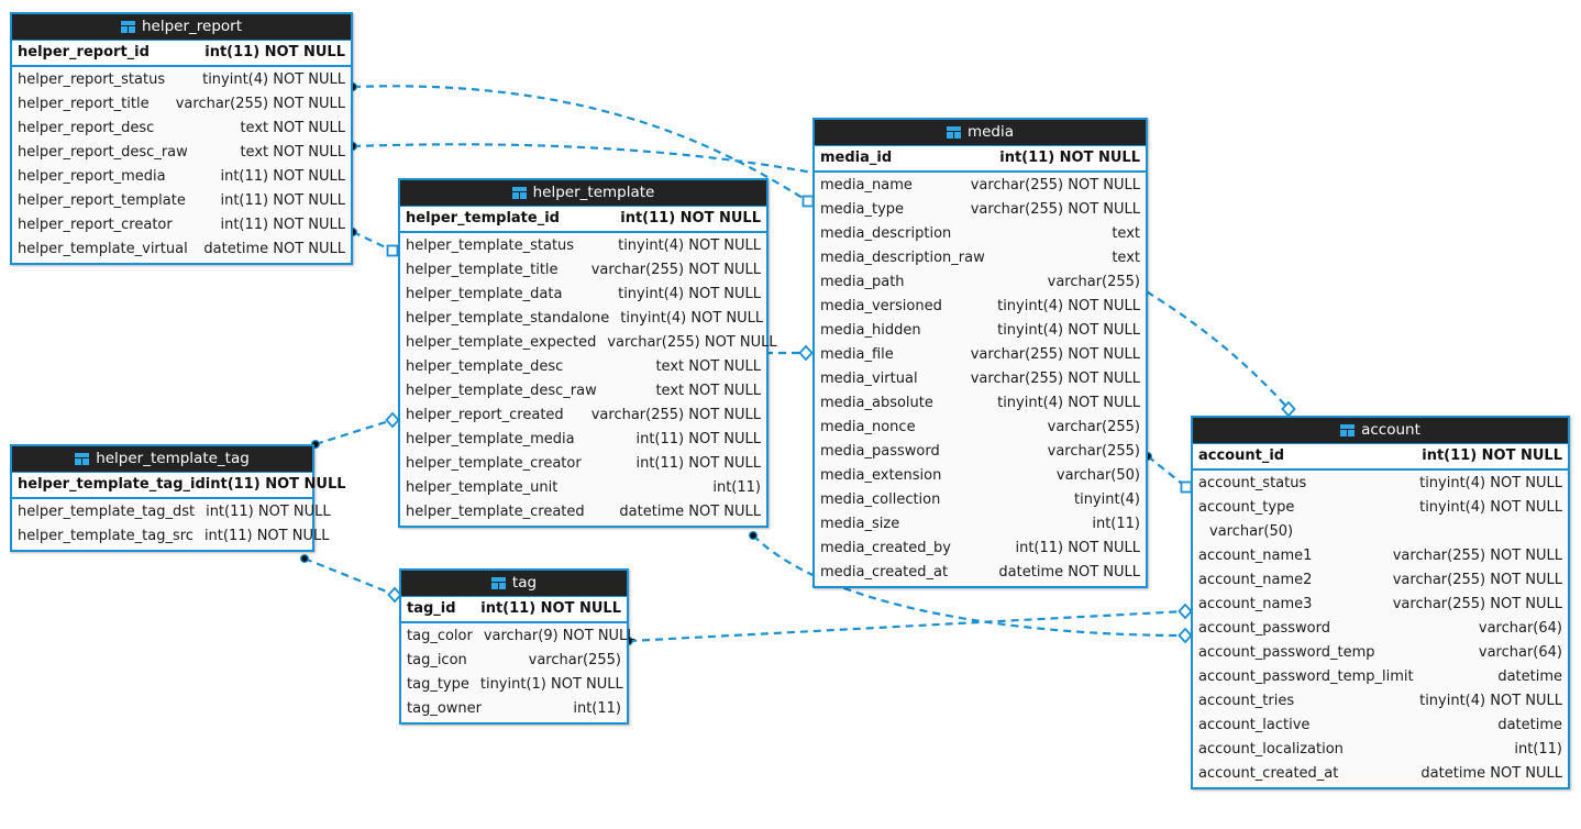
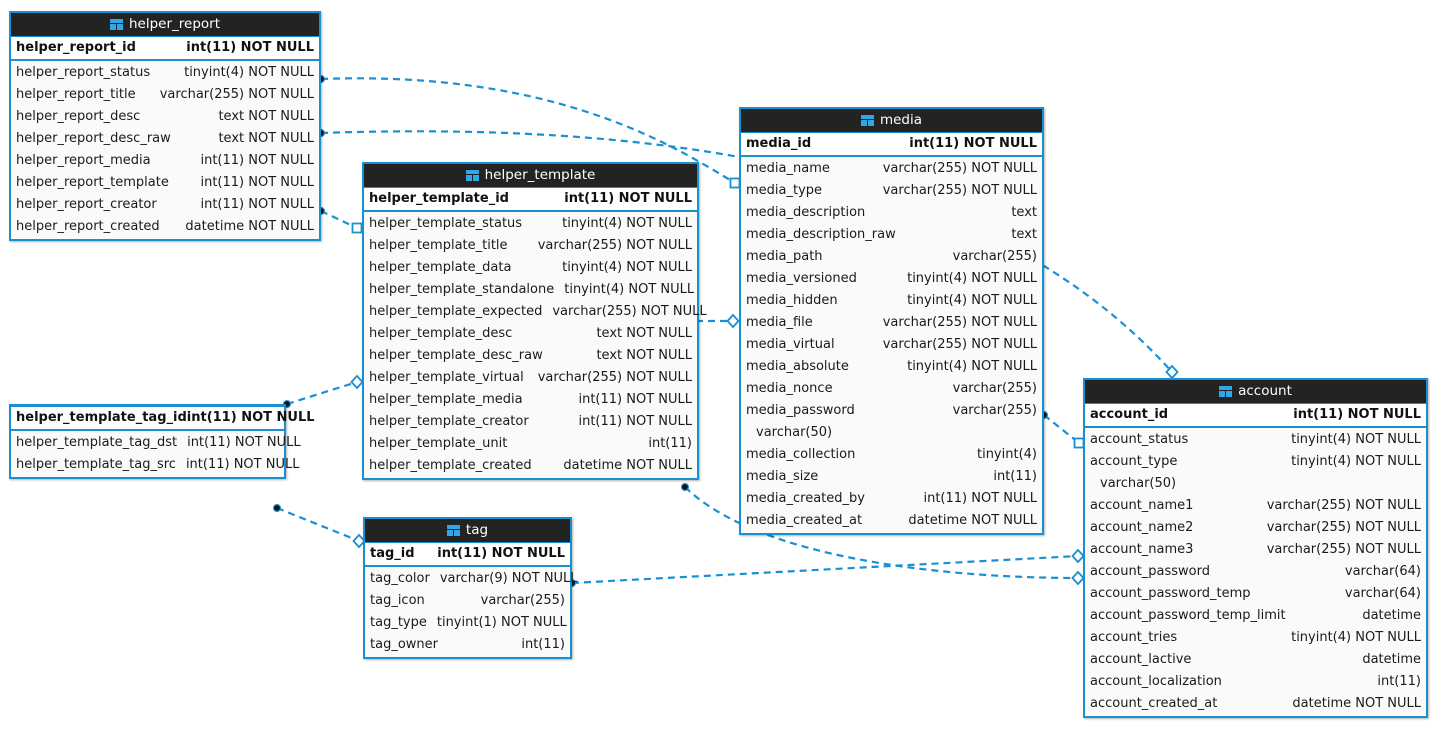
  helper_report
  helper_report_id
  int(11) NOT NULL
  helper_report_status
  tinyint(4) NOT NULL
  helper_report_title
  varchar(255) NOT NULL
  helper_report_desc
  text NOT NULL
  helper_report_desc_raw
  text NOT NULL
  helper_report_media
  int(11) NOT NULL
  helper_report_template
  int(11) NOT NULL
  helper_report_creator
  int(11) NOT NULL
- helper_template_virtual
+ helper_report_created
  datetime NOT NULL
  helper_template
  helper_template_id
  int(11) NOT NULL
  helper_template_status
  tinyint(4) NOT NULL
  helper_template_title
  varchar(255) NOT NULL
  helper_template_data
  tinyint(4) NOT NULL
  helper_template_standalone
  tinyint(4) NOT NULL
  helper_template_expected
  varchar(255) NOT NULL
  helper_template_desc
  text NOT NULL
  helper_template_desc_raw
  text NOT NULL
- helper_report_created
+ helper_template_virtual
  varchar(255) NOT NULL
  helper_template_media
  int(11) NOT NULL
  helper_template_creator
  int(11) NOT NULL
  helper_template_unit
  int(11)
  helper_template_created
  datetime NOT NULL
  media
  media_id
  int(11) NOT NULL
  media_name
  varchar(255) NOT NULL
  media_type
  varchar(255) NOT NULL
  media_description
  text
  media_description_raw
  text
  media_path
  varchar(255)
  media_versioned
  tinyint(4) NOT NULL
  media_hidden
  tinyint(4) NOT NULL
  media_file
  varchar(255) NOT NULL
  media_virtual
  varchar(255) NOT NULL
  media_absolute
  tinyint(4) NOT NULL
  media_nonce
  varchar(255)
  media_password
  varchar(255)
- media_extension
  varchar(50)
  media_collection
  tinyint(4)
  media_size
  int(11)
  media_created_by
  int(11) NOT NULL
  media_created_at
  datetime NOT NULL
  account
  account_id
  int(11) NOT NULL
  account_status
  tinyint(4) NOT NULL
  account_type
  tinyint(4) NOT NULL
  varchar(50)
  account_name1
  varchar(255) NOT NULL
  account_name2
  varchar(255) NOT NULL
  account_name3
  varchar(255) NOT NULL
  account_password
  varchar(64)
  account_password_temp
  varchar(64)
  account_password_temp_limit
  datetime
  account_tries
  tinyint(4) NOT NULL
  account_lactive
  datetime
  account_localization
  int(11)
  account_created_at
  datetime NOT NULL
- helper_template_tag
  helper_template_tag_id
  int(11) NOT NULL
  helper_template_tag_dst
  int(11) NOT NULL
  helper_template_tag_src
  int(11) NOT NULL
  tag
  tag_id
  int(11) NOT NULL
  tag_color
  varchar(9) NOT NULL
  tag_icon
  varchar(255)
  tag_type
  tinyint(1) NOT NULL
  tag_owner
  int(11)
